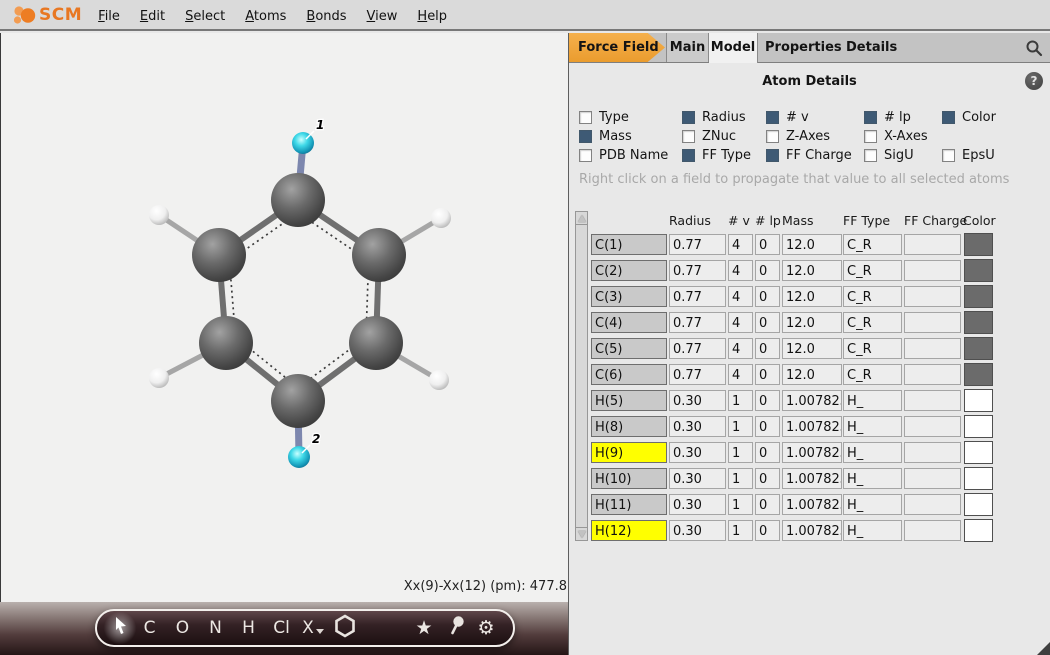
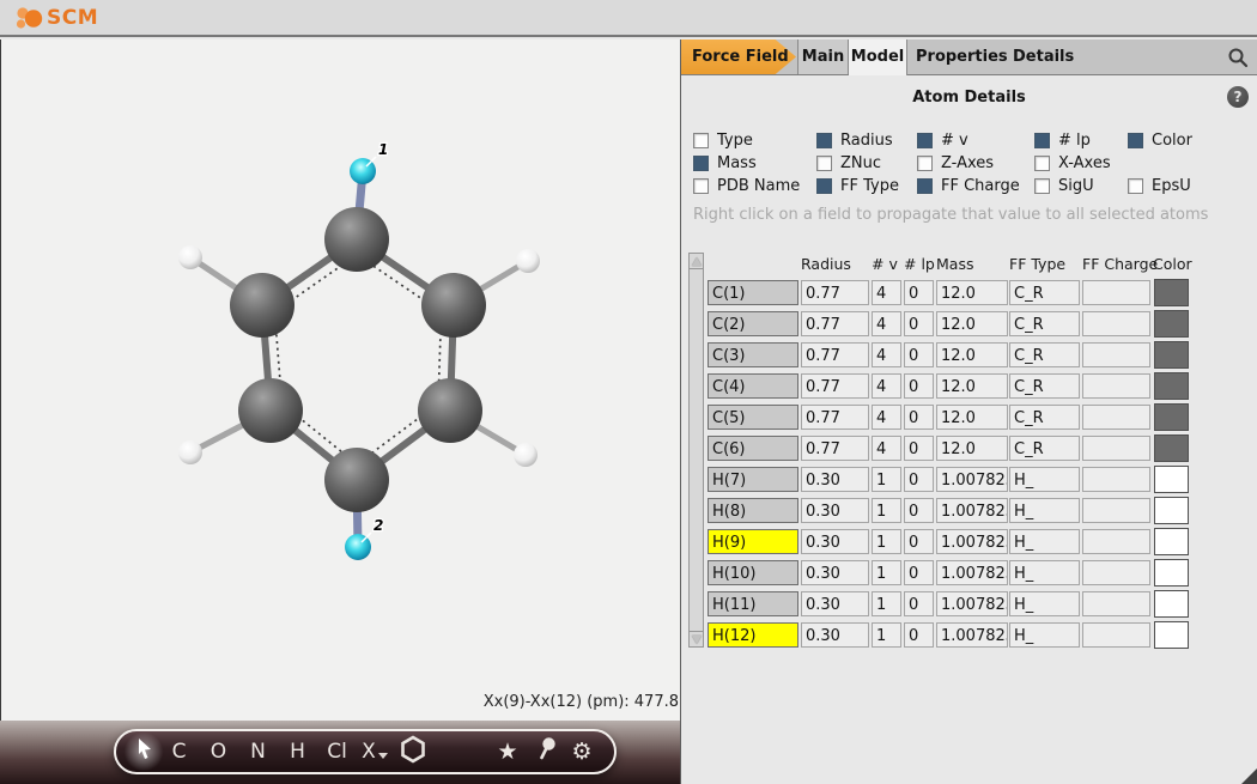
  SCM
- File Edit Select Atoms Bonds View Help
  1
  2
  Xx(9)-Xx(12) (pm): 477.8
  C
  O
  N
  H
  Cl
  X
  ★
  ⚙
  Force Field
  Main
  Model
  Properties
  Details
  Atom Details
  ?
  Type
  Radius
  # v
  # lp
  Color
  Mass
  ZNuc
  Z-Axes
  X-Axes
  PDB Name
  FF Type
  FF Charge
  SigU
  EpsU
  Right click on a field to propagate that value to all selected atoms
  Radius
  # v
  # lp
  Mass
  FF Type
  FF Charge
  Color
  C(1)
  0.77
  4
  0
  12.0
  C_R
  C(2)
  0.77
  4
  0
  12.0
  C_R
  C(3)
  0.77
  4
  0
  12.0
  C_R
  C(4)
  0.77
  4
  0
  12.0
  C_R
  C(5)
  0.77
  4
  0
  12.0
  C_R
  C(6)
  0.77
  4
  0
  12.0
  C_R
- H(5)
+ H(7)
  0.30
  1
  0
  1.00782
  H_
  H(8)
  0.30
  1
  0
  1.00782
  H_
  H(9)
  0.30
  1
  0
  1.00782
  H_
  H(10)
  0.30
  1
  0
  1.00782
  H_
  H(11)
  0.30
  1
  0
  1.00782
  H_
  H(12)
  0.30
  1
  0
  1.00782
  H_
